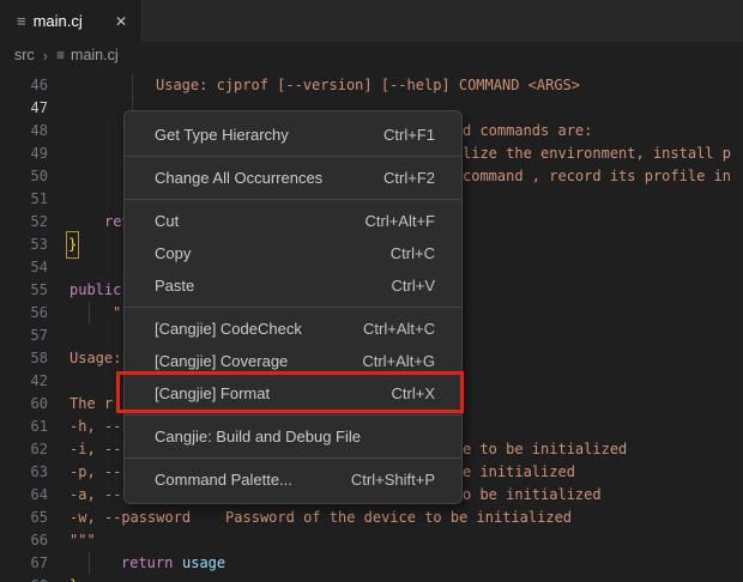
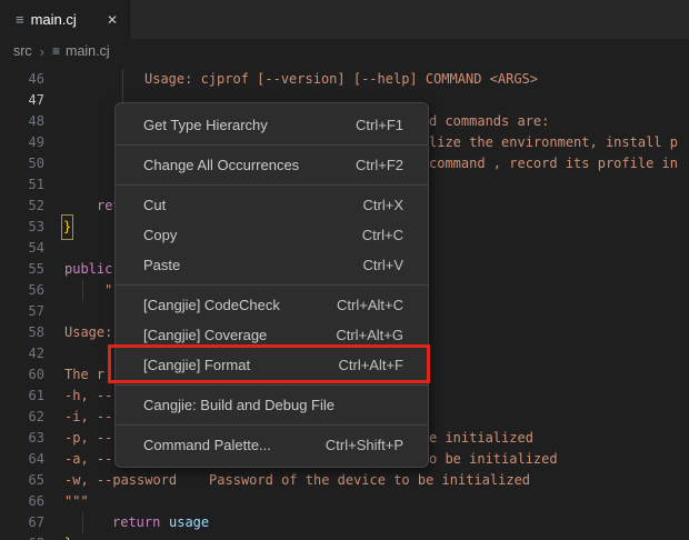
  ≡
  main.cj
  ✕
  src
  ›
  ≡
  main.cj
  46
  Usage: cjprof [--version] [--help] COMMAND <ARGS>
  47
  48
  d commands are:
  49
  lize the environment, install p
  50
  command , record its profile in
  51
  52
  53
  }
  54
  55
  public
  56
  "
  57
  58
  Usage:
  42
  60
  The r
  61
  -h, --
  62
  -i, --
- e to be initialized
  63
  -p, --
  e initialized
  64
  -a, --
  o be initialized
  65
  -w, --password Password of the device to be initialized
  66
  """
  67
  return
  usage
  Get Type Hierarchy
  Ctrl+F1
  Change All Occurrences
  Ctrl+F2
  Cut
- Ctrl+Alt+F
+ Ctrl+X
  Copy
  Ctrl+C
  Paste
  Ctrl+V
  [Cangjie] CodeCheck
  Ctrl+Alt+C
  [Cangjie] Coverage
  Ctrl+Alt+G
  [Cangjie] Format
- Ctrl+X
+ Ctrl+Alt+F
  Cangjie: Build and Debug File
  Command Palette...
  Ctrl+Shift+P
